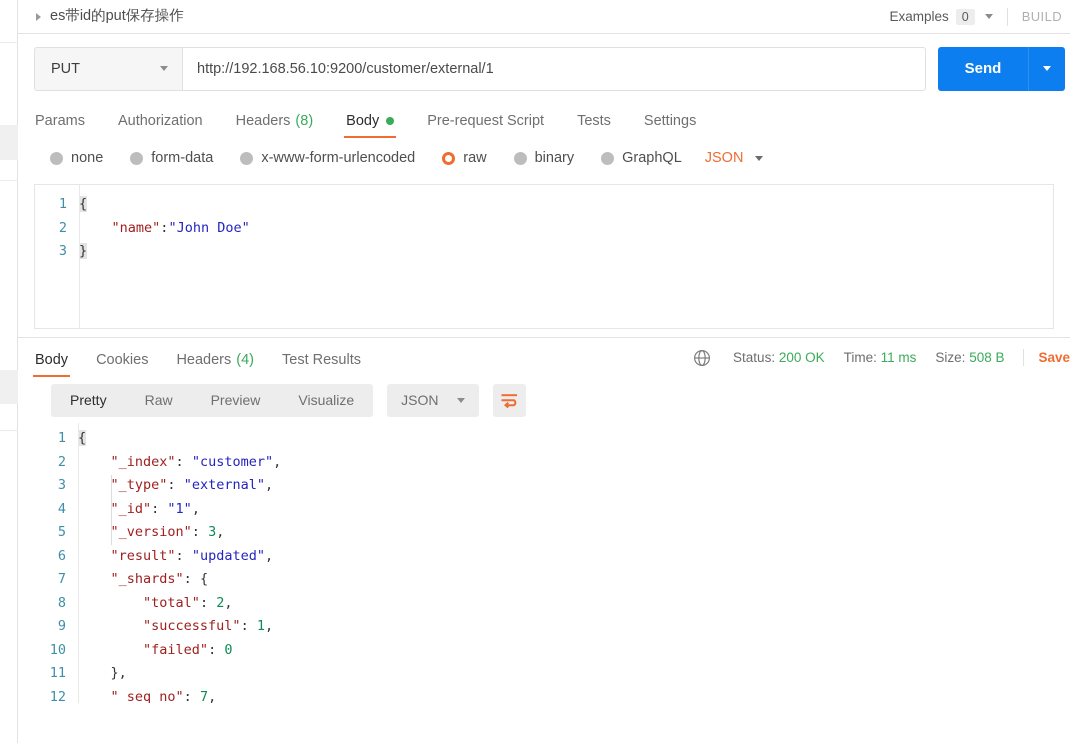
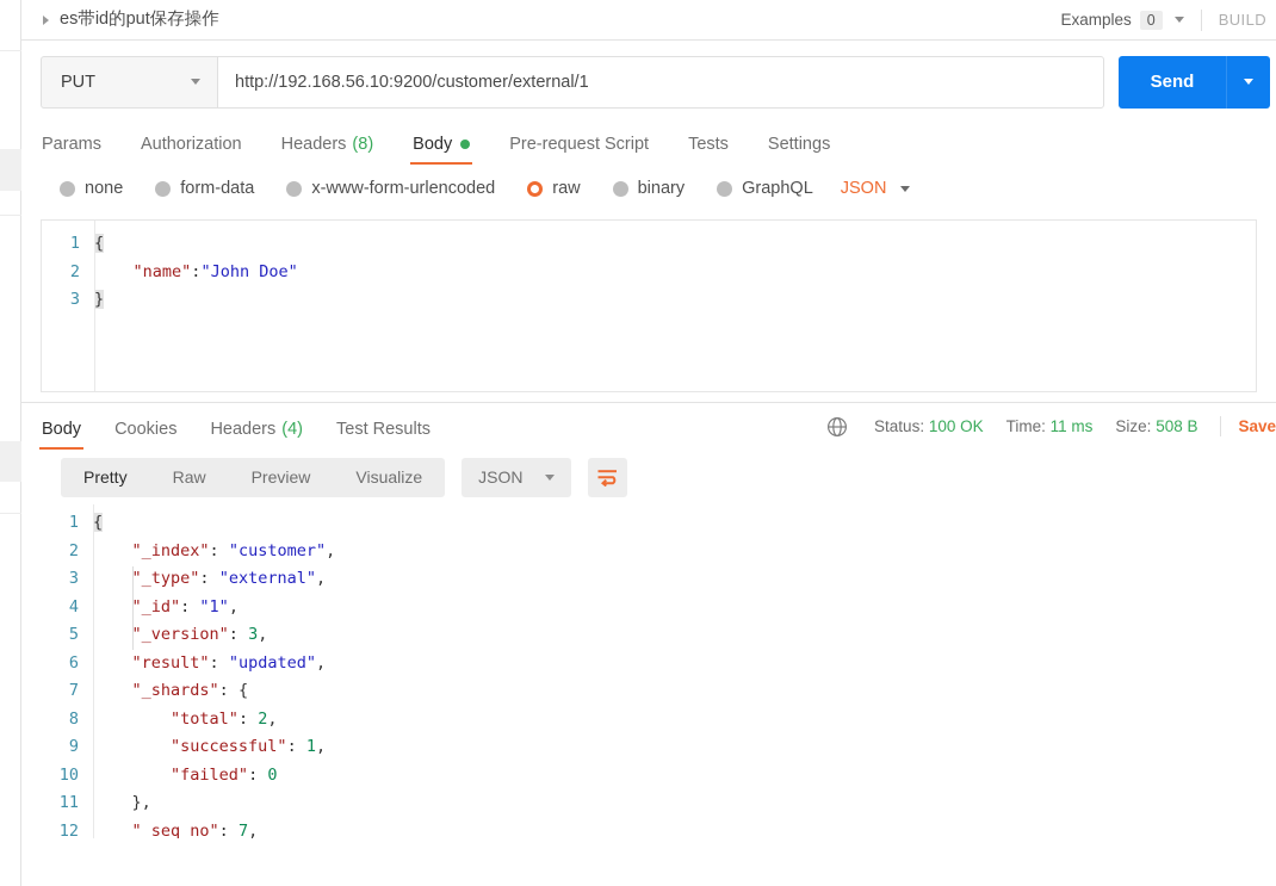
  es带id的put保存操作
  Examples
  0
  BUILD
  PUT
  http://192.168.56.10:9200/customer/external/1
  Send
  Params
  Authorization
  Headers
  (8)
  Body
  Pre-request Script
  Tests
  Settings
  none
  form-data
  x-www-form-urlencoded
  raw
  binary
  GraphQL
  JSON
  1
  {
  2
  "name":"John Doe"
  3
  }
  Body
  Cookies
  Headers
  (4)
  Test Results
- Status: 200 OK
+ Status: 100 OK
  Time: 11 ms
  Size: 508 B
  Save
  Pretty
  Raw
  Preview
  Visualize
  JSON
  1
  {
  2
  "_index": "customer",
  3
  "_type": "external",
  4
  "_id": "1",
  5
  "_version": 3,
  6
  "result": "updated",
  7
  "_shards": {
  8
  "total": 2,
  9
  "successful": 1,
  10
  "failed": 0
  11
  },
  12
  "_seq_no": 7,
